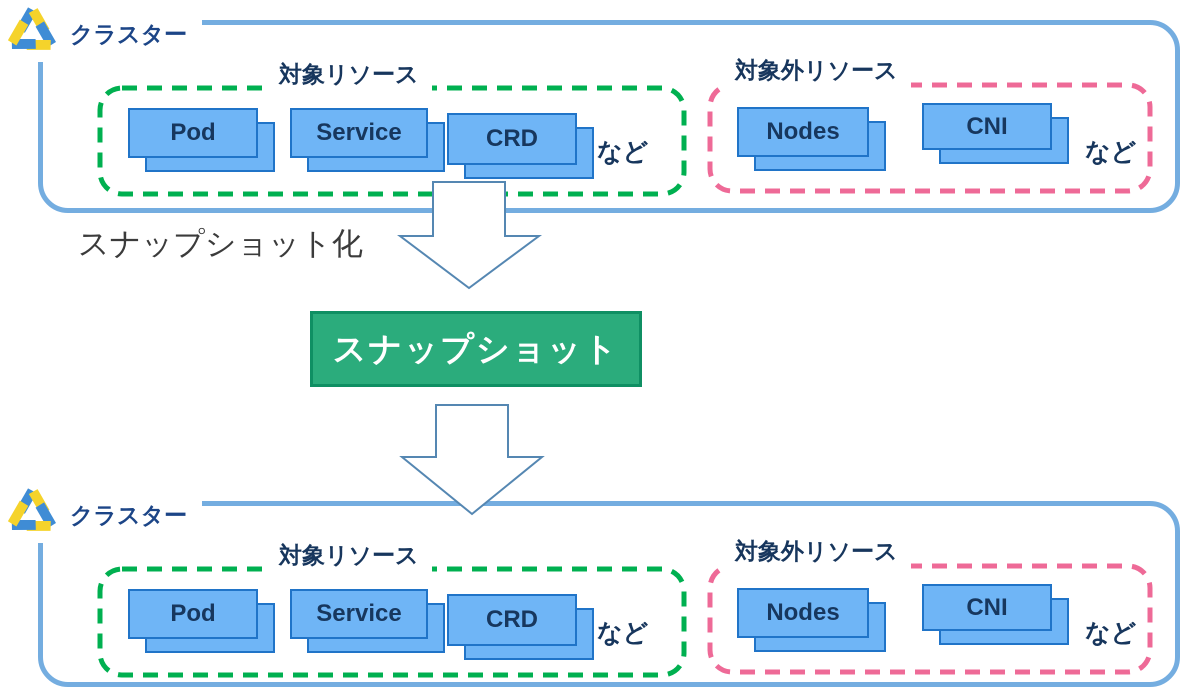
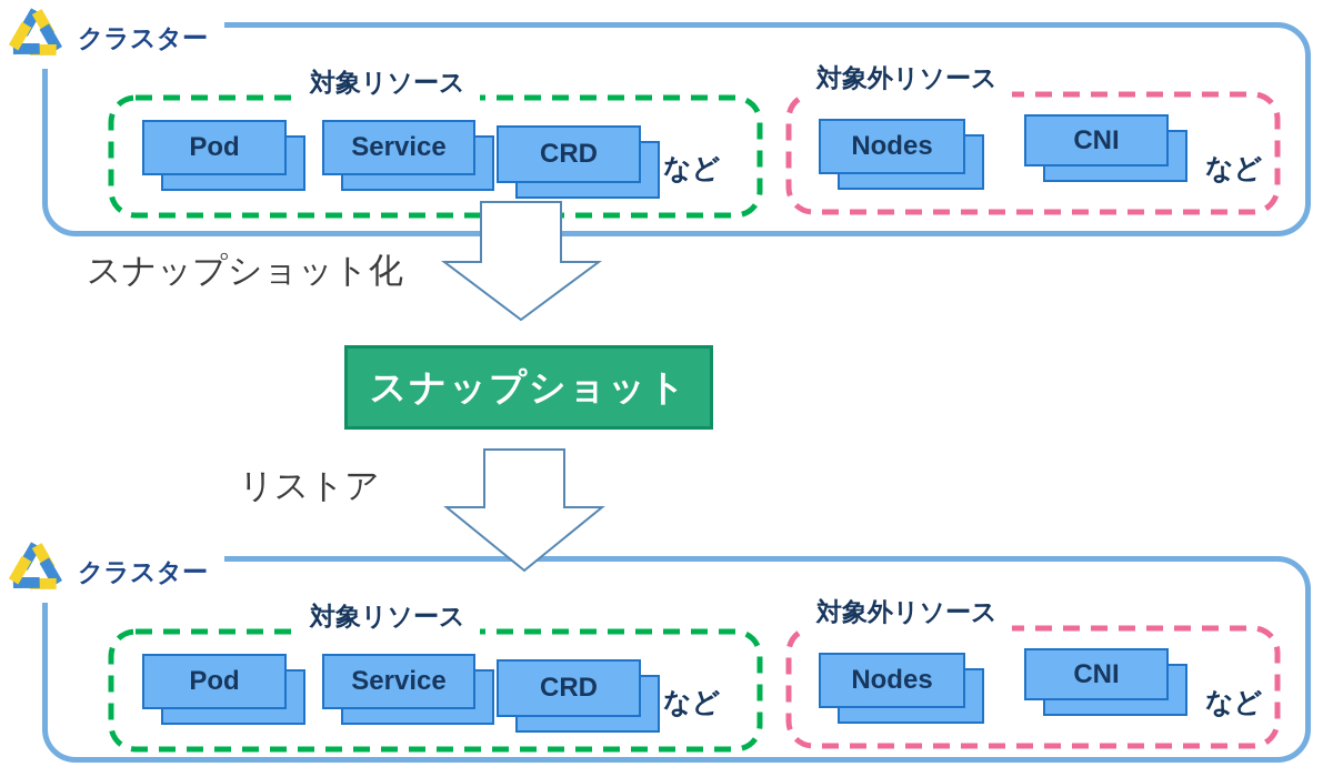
  クラスター
  対象リソース
  Pod
  Service
  CRD
  など
  対象外リソース
  Nodes
  CNI
  など
  スナップショット化
  スナップショット
+ リストア
  クラスター
  対象リソース
  Pod
  Service
  CRD
  など
  対象外リソース
  Nodes
  CNI
  など
